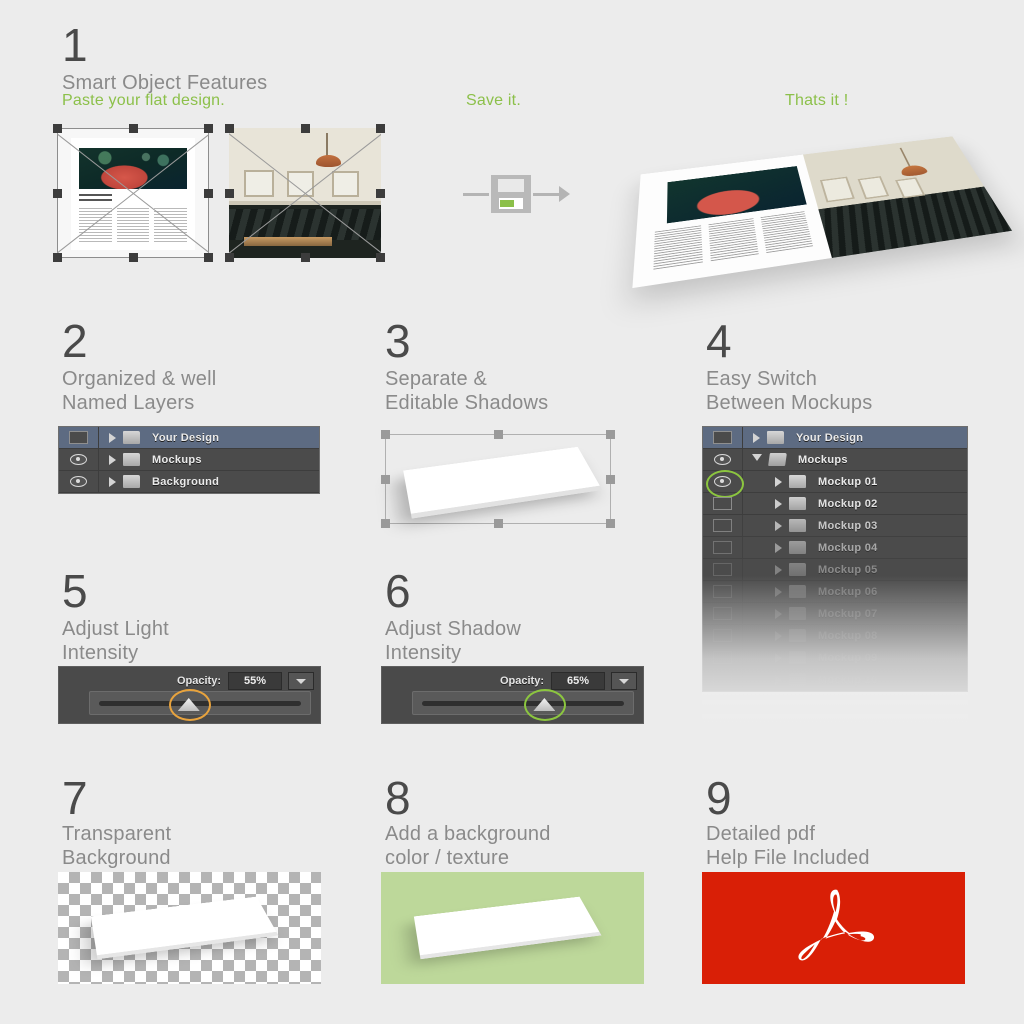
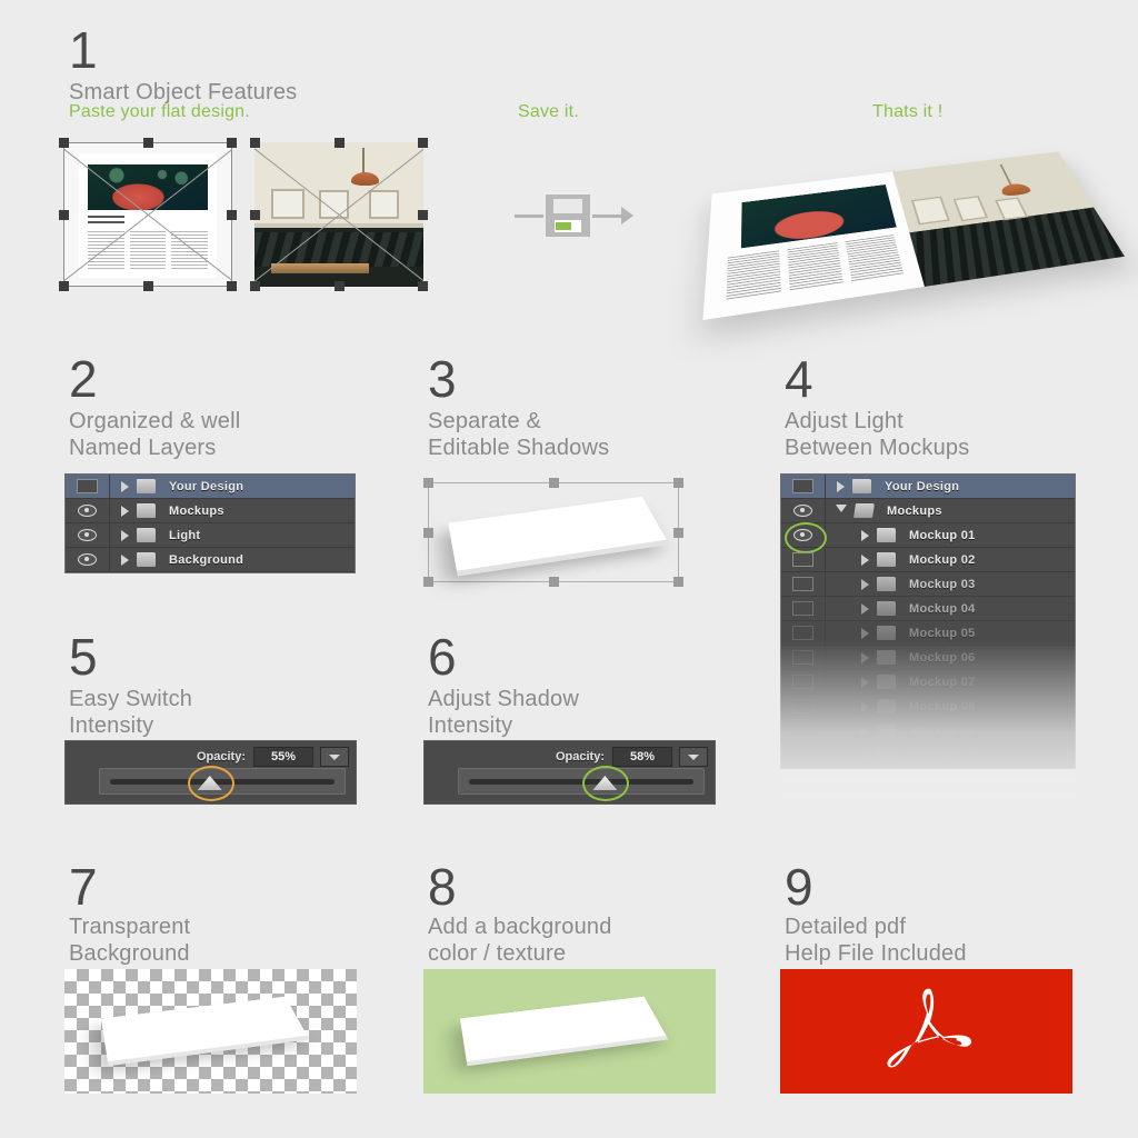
  1
  Smart Object Features
  Paste your flat design.
  Save it.
  Thats it !
  2
  Organized & well
  Named Layers
  Your Design
  Mockups
+ Light
  Background
  3
  Separate &
  Editable Shadows
  4
- Easy Switch
+ Adjust Light
  Between Mockups
  Your Design
  Mockups
  Mockup 01
  Mockup 02
  Mockup 03
  Mockup 04
  Mockup 05
  5
- Adjust Light
+ Easy Switch
  Intensity
  Opacity:
  55%
  6
  Adjust Shadow
  Intensity
  Opacity:
- 65%
+ 58%
  7
  Transparent
  Background
  8
  Add a background
  color / texture
  9
  Detailed pdf
  Help File Included
